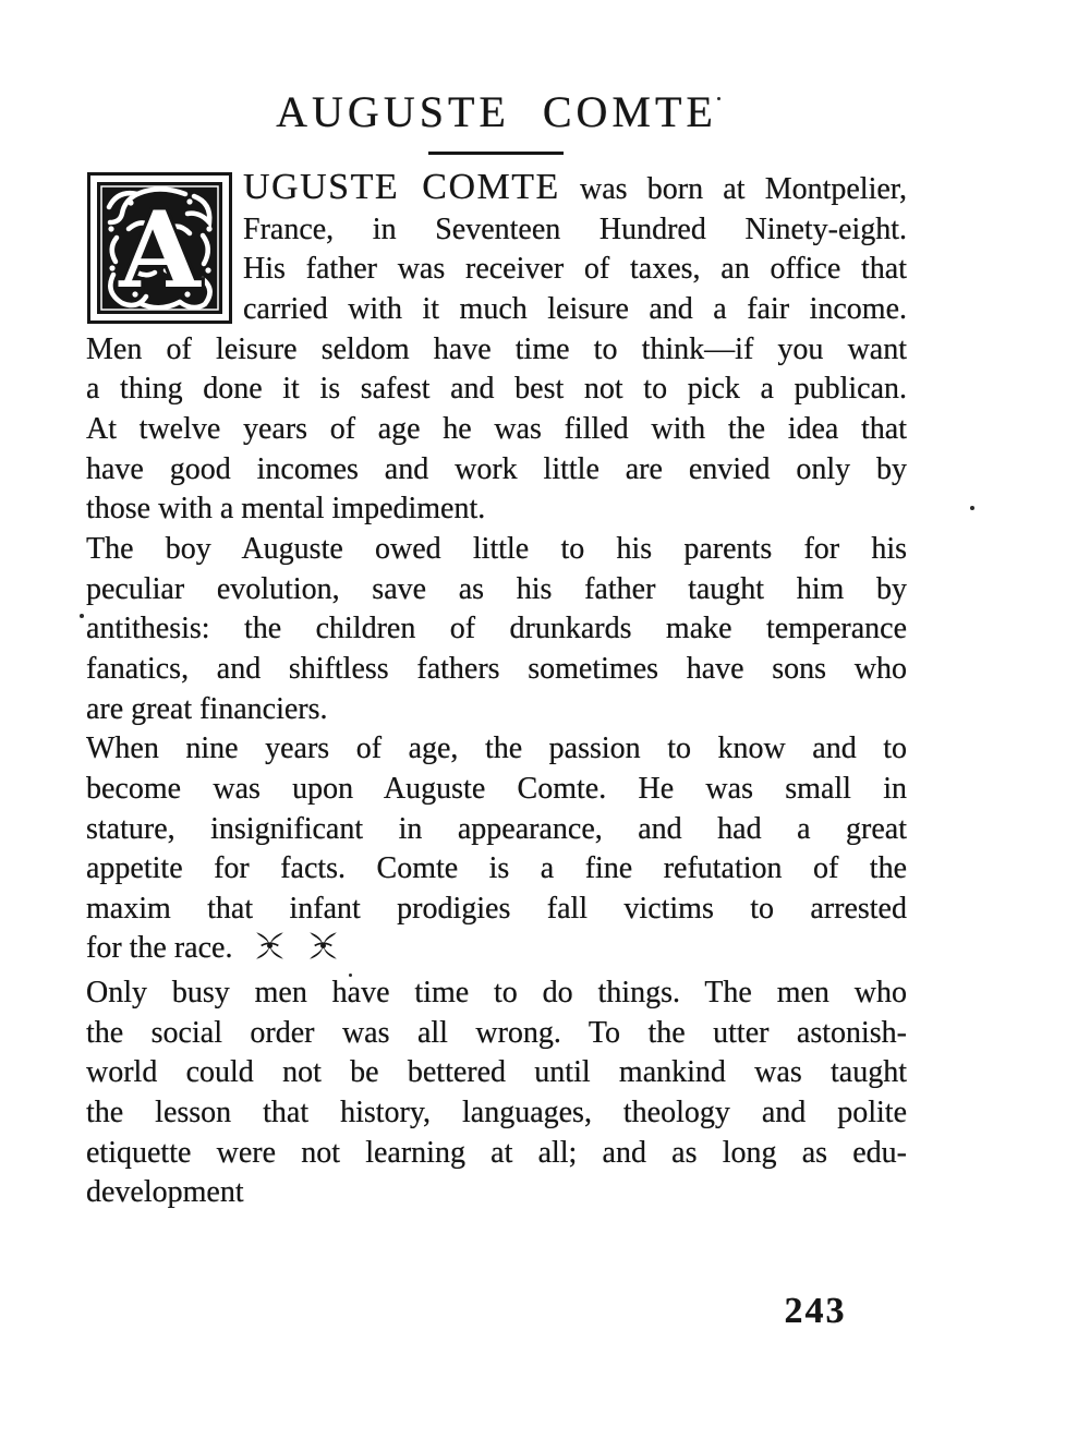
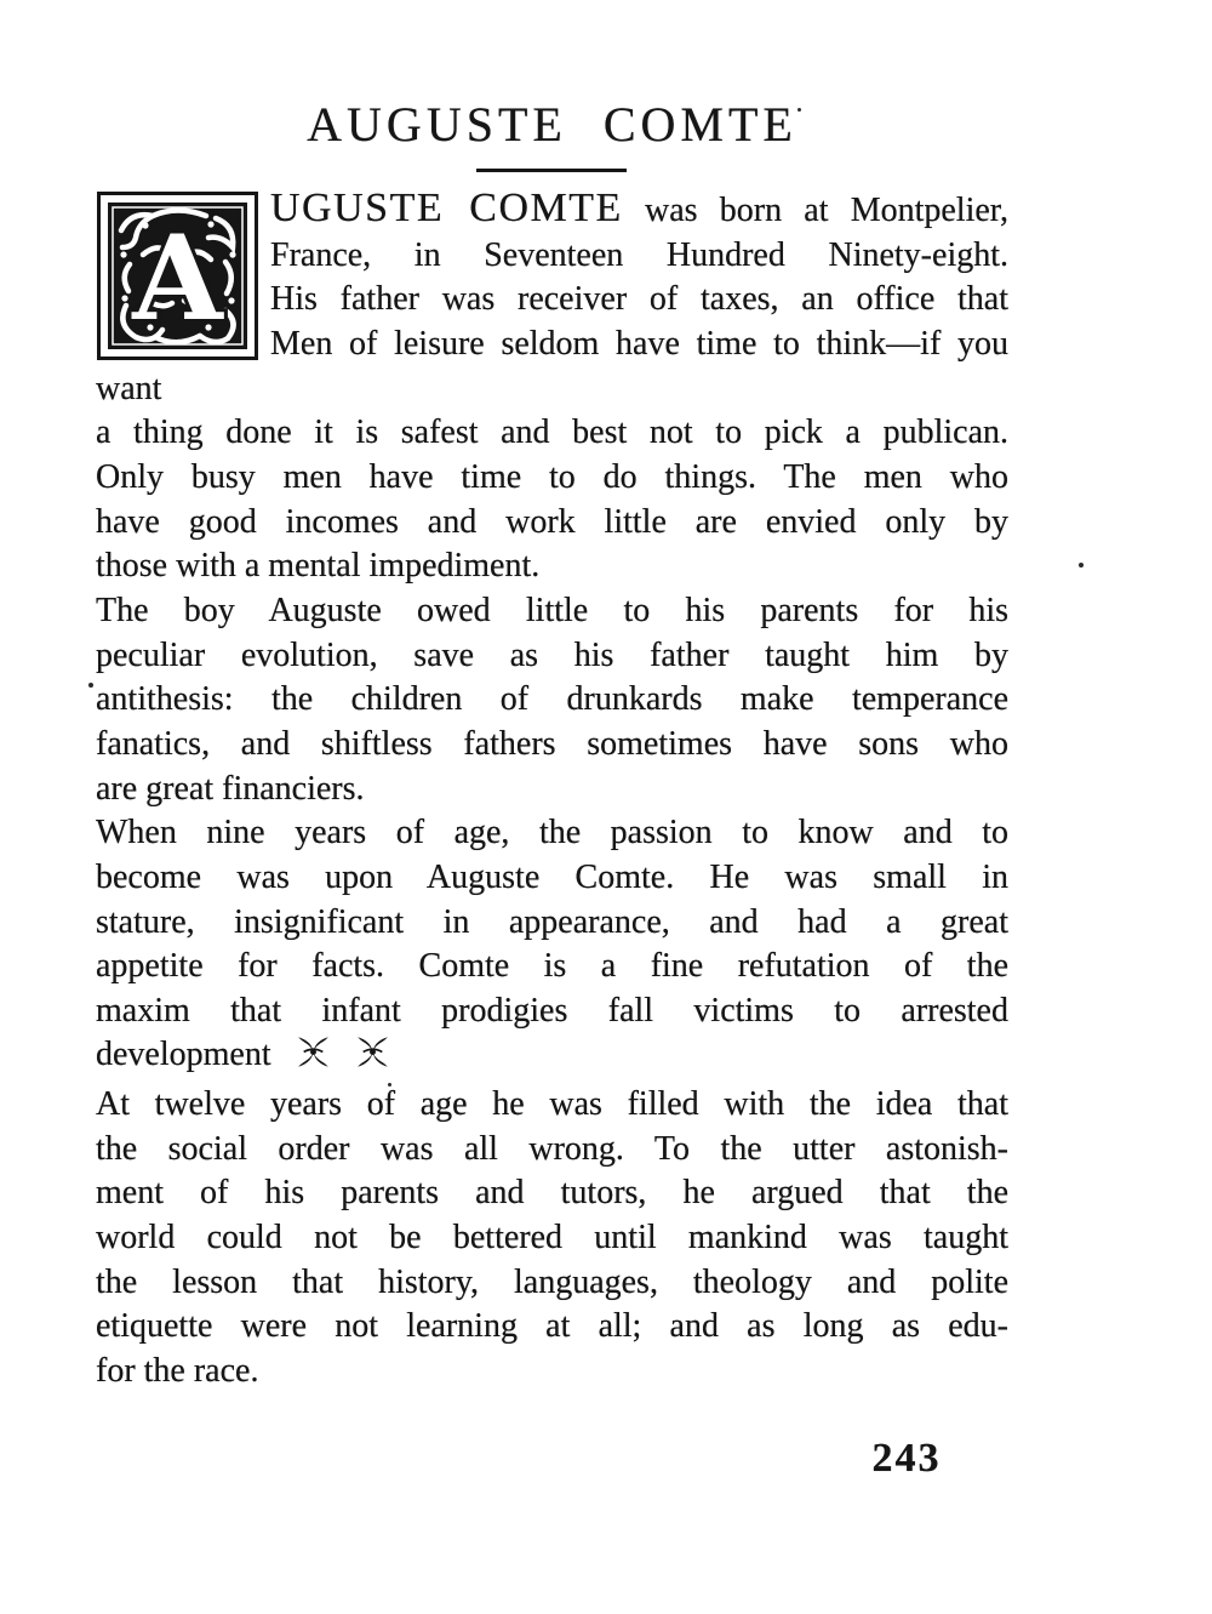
  AUGUSTE COMTE
  A
  UGUSTE COMTE was born at Montpelier,
  France, in Seventeen Hundred Ninety-eight.
  His father was receiver of taxes, an office that
- carried with it much leisure and a fair income.
  Men of leisure seldom have time to think—if you want
  a thing done it is safest and best not to pick a publican.
- At twelve years of age he was filled with the idea that
+ Only busy men have time to do things. The men who
  have good incomes and work little are envied only by
  those with a mental impediment.
  The boy Auguste owed little to his parents for his
  peculiar evolution, save as his father taught him by
  antithesis: the children of drunkards make temperance
  fanatics, and shiftless fathers sometimes have sons who
  are great financiers.
  When nine years of age, the passion to know and to
  become was upon Auguste Comte. He was small in
  stature, insignificant in appearance, and had a great
  appetite for facts. Comte is a fine refutation of the
  maxim that infant prodigies fall victims to arrested
- for the race.
+ development
- Only busy men have time to do things. The men who
+ At twelve years of age he was filled with the idea that
  the social order was all wrong. To the utter astonish-
+ ment of his parents and tutors, he argued that the
  world could not be bettered until mankind was taught
  the lesson that history, languages, theology and polite
  etiquette were not learning at all; and as long as edu-
- development
+ for the race.
  243
